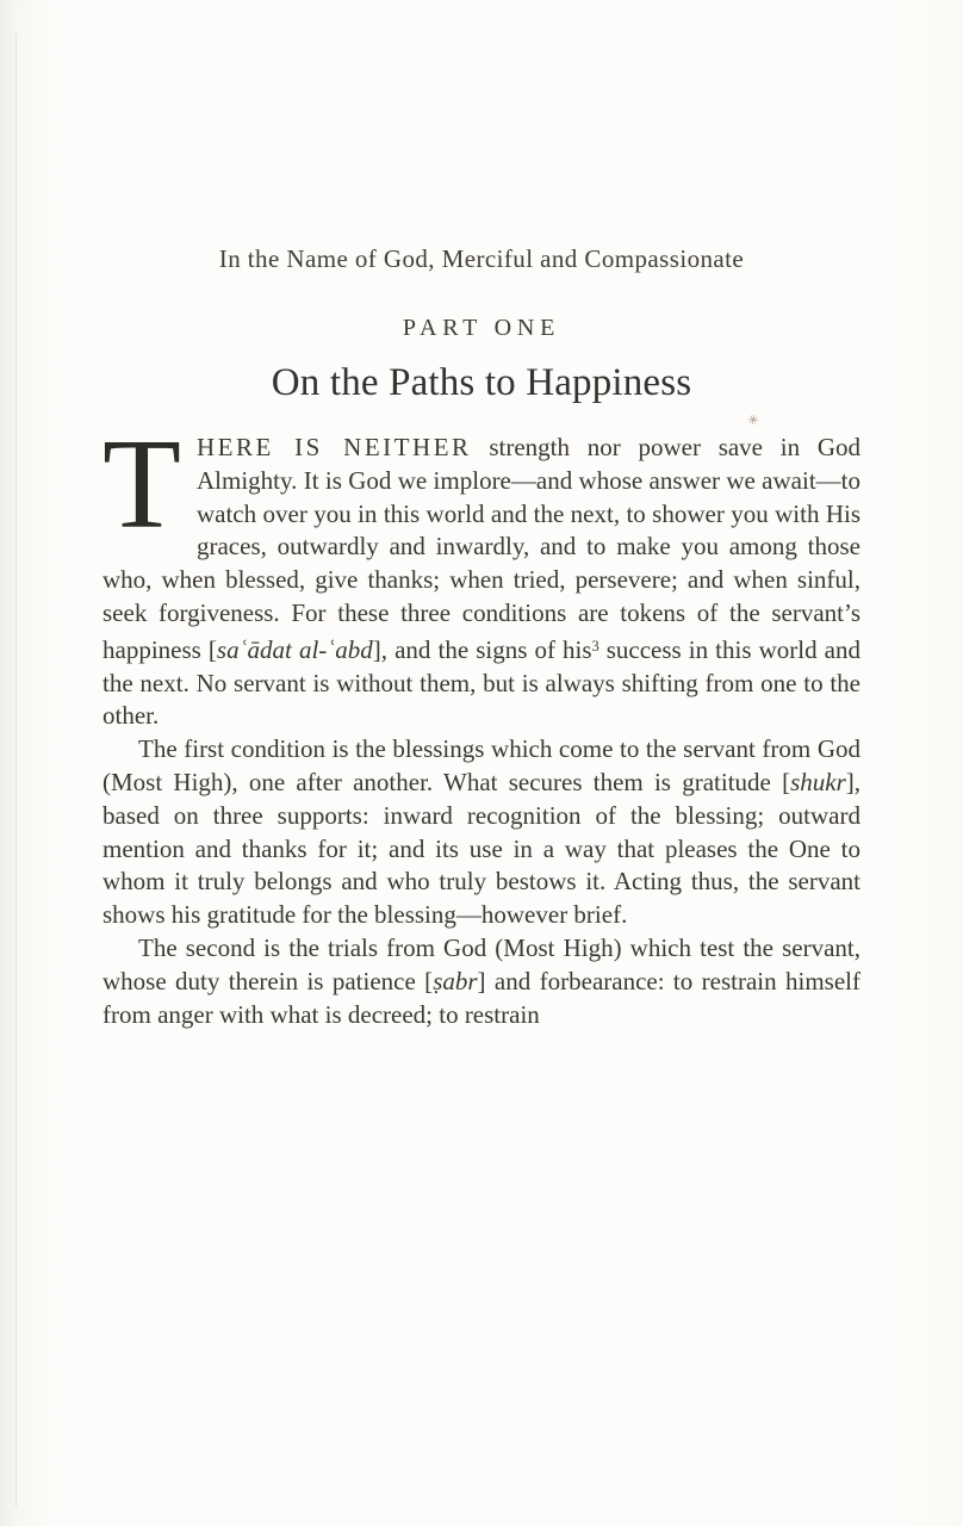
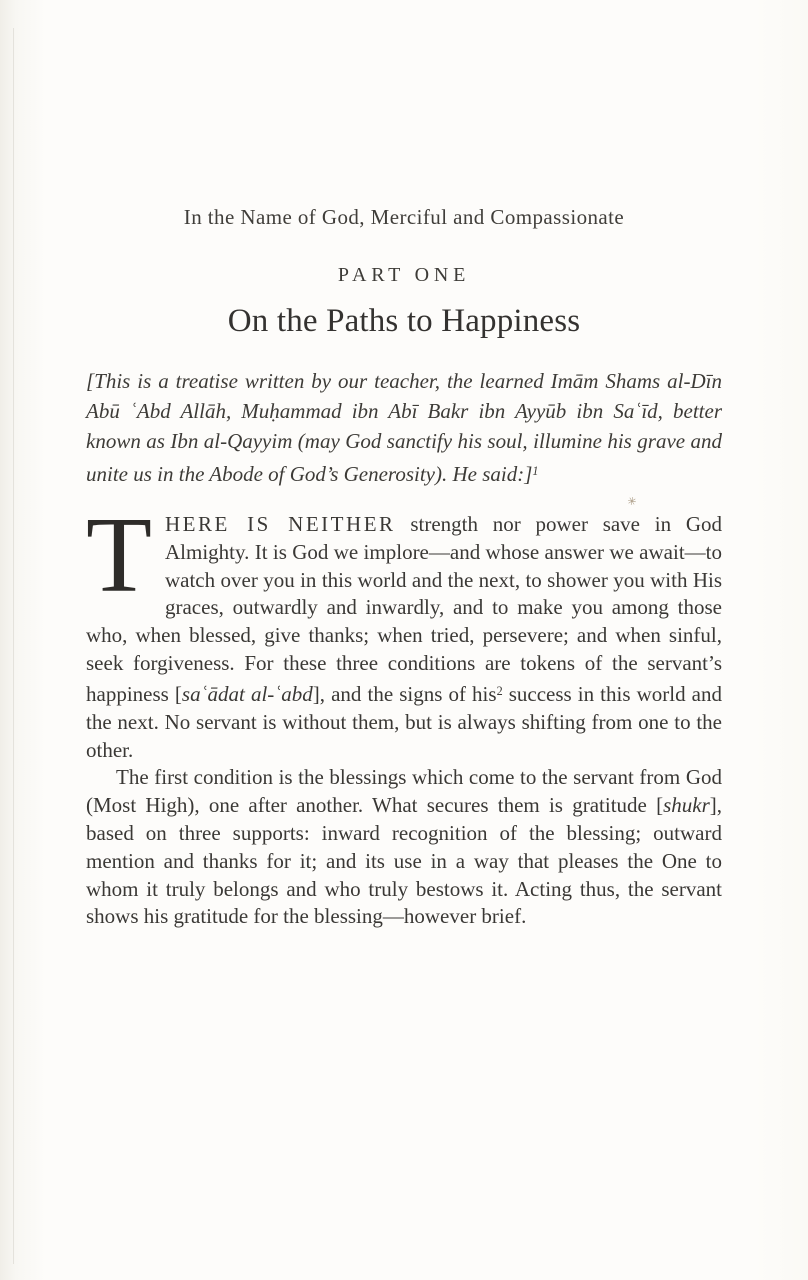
  In the Name of God, Merciful and Compassionate
  PART ONE
  On the Paths to Happiness
+ [This is a treatise written by our teacher, the learned Imām Shams al-Dīn Abū ʿAbd Allāh, Muḥammad ibn Abī Bakr ibn Ayyūb ibn Saʿīd, better known as Ibn al-Qayyim (may God sanctify his soul, illumine his grave and unite us in the Abode of God’s Generosity). He said:]1
  T
- HERE IS NEITHER strength nor power save in God Almighty. It is God we implore—and whose answer we await—to watch over you in this world and the next, to shower you with His graces, outwardly and inwardly, and to make you among those who, when blessed, give thanks; when tried, persevere; and when sinful, seek forgiveness. For these three conditions are tokens of the servant’s happiness [saʿādat al-ʿabd], and the signs of his3 success in this world and the next. No servant is without them, but is always shifting from one to the other.
+ HERE IS NEITHER strength nor power save in God Almighty. It is God we implore—and whose answer we await—to watch over you in this world and the next, to shower you with His graces, outwardly and inwardly, and to make you among those who, when blessed, give thanks; when tried, persevere; and when sinful, seek forgiveness. For these three conditions are tokens of the servant’s happiness [saʿādat al-ʿabd], and the signs of his2 success in this world and the next. No servant is without them, but is always shifting from one to the other.
  The first condition is the blessings which come to the servant from God (Most High), one after another. What secures them is gratitude [shukr], based on three supports: inward recognition of the blessing; outward mention and thanks for it; and its use in a way that pleases the One to whom it truly belongs and who truly bestows it. Acting thus, the servant shows his gratitude for the blessing—however brief.
- The second is the trials from God (Most High) which test the servant, whose duty therein is patience [ṣabr] and forbearance: to restrain himself from anger with what is decreed; to restrain
